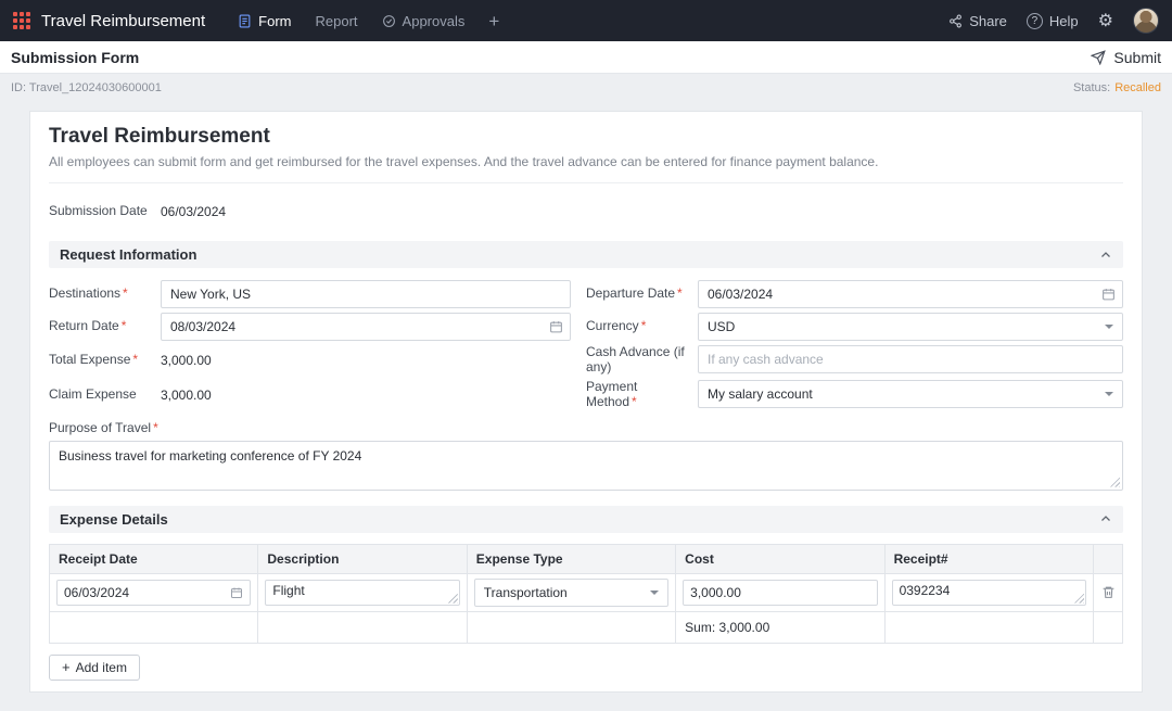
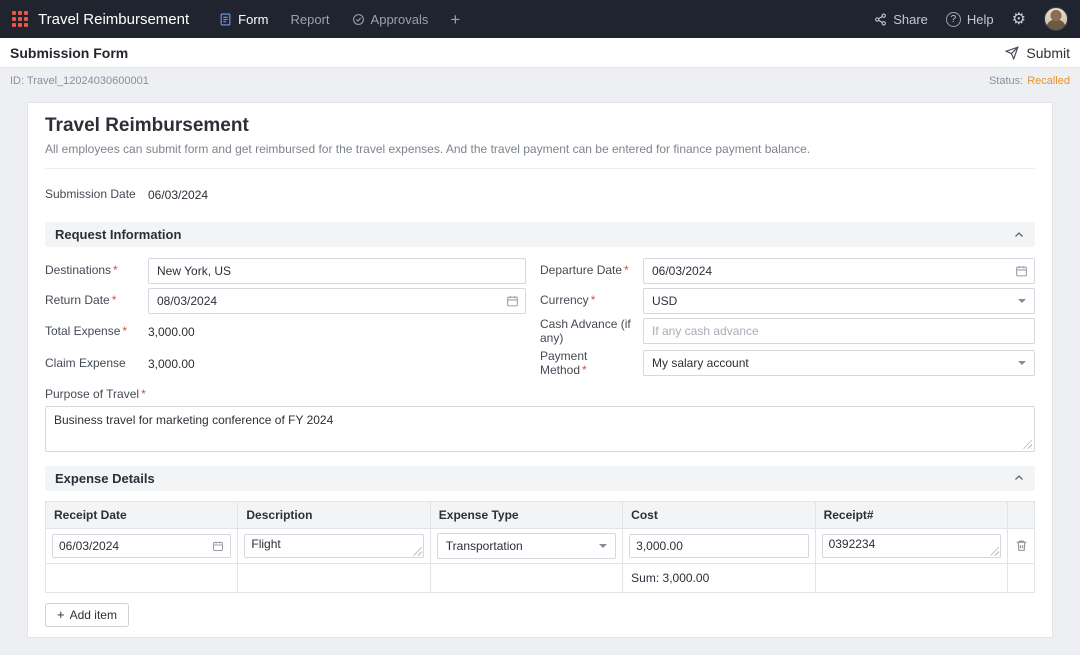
  Travel Reimbursement
  Form
  Report
  Approvals
  +
  Share
  ?
  Help
  ⚙
  Submission Form
  Submit
  ID: Travel_12024030600001
  Status: Recalled
  Travel Reimbursement
- All employees can submit form and get reimbursed for the travel expenses. And the travel advance can be entered for finance payment balance.
+ All employees can submit form and get reimbursed for the travel expenses. And the travel payment can be entered for finance payment balance.
  Submission Date
  06/03/2024
  Request Information
  Destinations *
  New York, US
  Departure Date *
  06/03/2024
  Return Date *
  08/03/2024
  Currency *
  USD
  Total Expense *
  3,000.00
  Cash Advance (if any)
  If any cash advance
  Claim Expense
  3,000.00
  Payment Method *
  My salary account
  Purpose of Travel
  *
  Business travel for marketing conference of FY 2024
  Expense Details
  Receipt Date	Description	Expense Type	Cost	Receipt#
  06/03/2024	Flight	Transportation	3,000.00	0392234
  			Sum: 3,000.00
  +
  Add item
